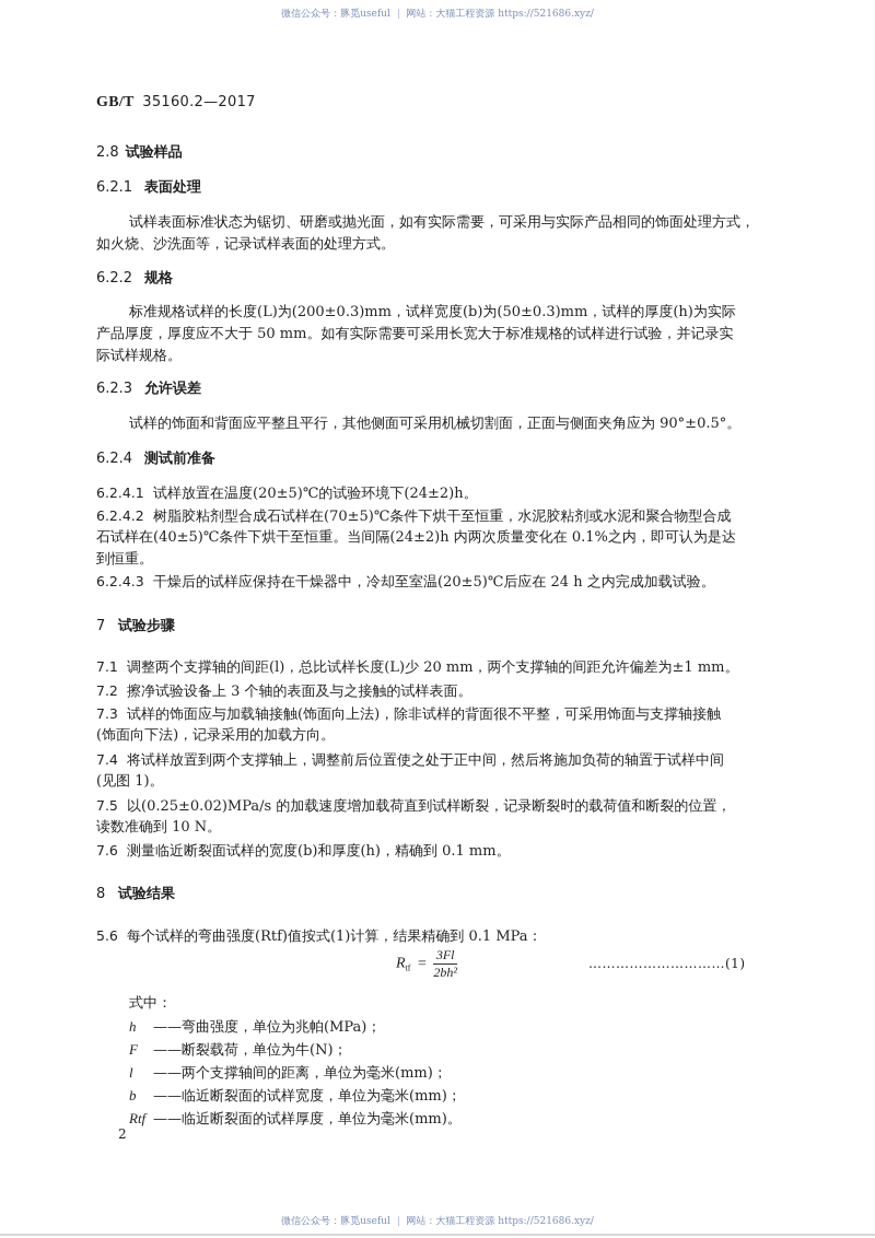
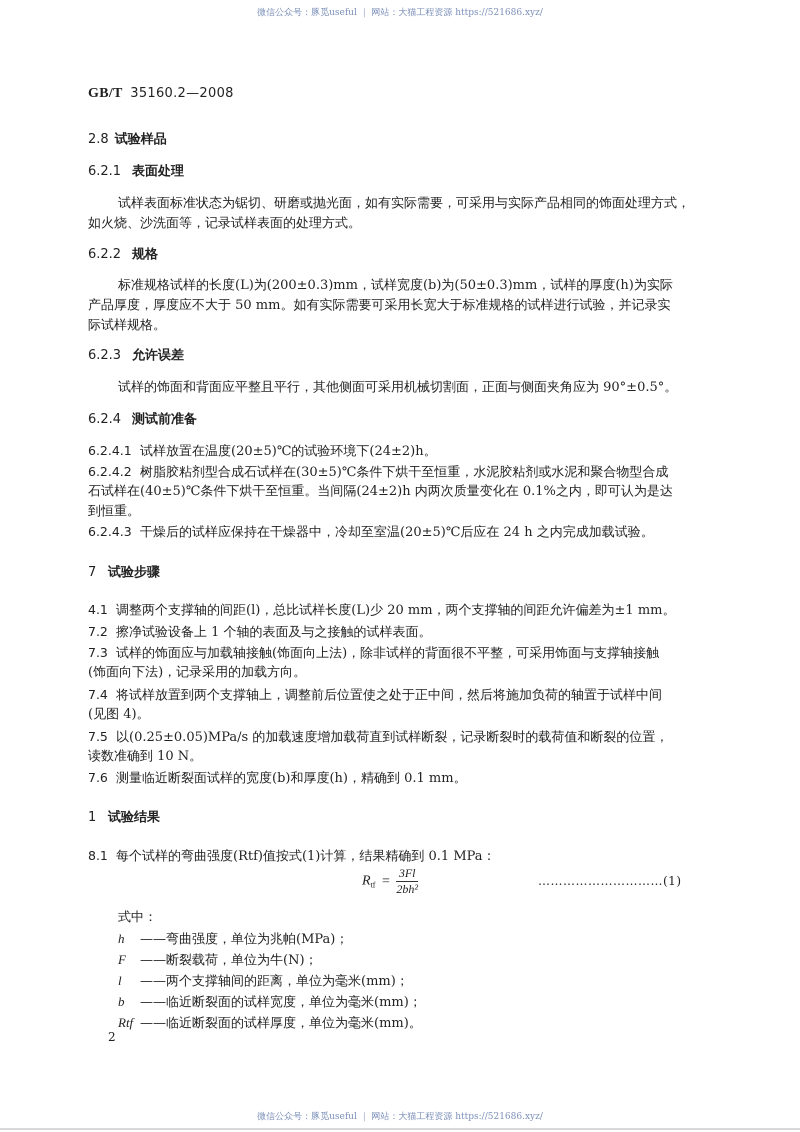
  微信公众号：豚觅useful ｜ 网站：大猫工程资源 https://521686.xyz/
- GB/T 35160.2—2017
+ GB/T 35160.2—2008
  2.8 试验样品
  6.2.1 表面处理
  试样表面标准状态为锯切、研磨或抛光面，如有实际需要，可采用与实际产品相同的饰面处理方式，
  如火烧、沙洗面等，记录试样表面的处理方式。
  6.2.2 规格
  标准规格试样的长度(L)为(200±0.3)mm，试样宽度(b)为(50±0.3)mm，试样的厚度(h)为实际
  产品厚度，厚度应不大于 50 mm。如有实际需要可采用长宽大于标准规格的试样进行试验，并记录实
  际试样规格。
  6.2.3 允许误差
  试样的饰面和背面应平整且平行，其他侧面可采用机械切割面，正面与侧面夹角应为 90°±0.5°。
  6.2.4 测试前准备
  6.2.4.1 试样放置在温度(20±5)℃的试验环境下(24±2)h。
- 6.2.4.2 树脂胶粘剂型合成石试样在(70±5)℃条件下烘干至恒重，水泥胶粘剂或水泥和聚合物型合成
+ 6.2.4.2 树脂胶粘剂型合成石试样在(30±5)℃条件下烘干至恒重，水泥胶粘剂或水泥和聚合物型合成
  石试样在(40±5)℃条件下烘干至恒重。当间隔(24±2)h 内两次质量变化在 0.1%之内，即可认为是达
  到恒重。
  6.2.4.3 干燥后的试样应保持在干燥器中，冷却至室温(20±5)℃后应在 24 h 之内完成加载试验。
  7 试验步骤
- 7.1 调整两个支撑轴的间距(l)，总比试样长度(L)少 20 mm，两个支撑轴的间距允许偏差为±1 mm。
+ 4.1 调整两个支撑轴的间距(l)，总比试样长度(L)少 20 mm，两个支撑轴的间距允许偏差为±1 mm。
- 7.2 擦净试验设备上 3 个轴的表面及与之接触的试样表面。
+ 7.2 擦净试验设备上 1 个轴的表面及与之接触的试样表面。
  7.3 试样的饰面应与加载轴接触(饰面向上法)，除非试样的背面很不平整，可采用饰面与支撑轴接触
  (饰面向下法)，记录采用的加载方向。
  7.4 将试样放置到两个支撑轴上，调整前后位置使之处于正中间，然后将施加负荷的轴置于试样中间
- (见图 1)。
+ (见图 4)。
- 7.5 以(0.25±0.02)MPa/s 的加载速度增加载荷直到试样断裂，记录断裂时的载荷值和断裂的位置，
+ 7.5 以(0.25±0.05)MPa/s 的加载速度增加载荷直到试样断裂，记录断裂时的载荷值和断裂的位置，
  读数准确到 10 N。
  7.6 测量临近断裂面试样的宽度(b)和厚度(h)，精确到 0.1 mm。
- 8 试验结果
+ 1 试验结果
- 5.6 每个试样的弯曲强度(Rtf)值按式(1)计算，结果精确到 0.1 MPa：
+ 8.1 每个试样的弯曲强度(Rtf)值按式(1)计算，结果精确到 0.1 MPa：
  Rtf =
  3Fl
  2bh²
  …………………………(1)
  式中：
  h ——弯曲强度，单位为兆帕(MPa)；
  F ——断裂载荷，单位为牛(N)；
  l ——两个支撑轴间的距离，单位为毫米(mm)；
  b ——临近断裂面的试样宽度，单位为毫米(mm)；
  Rtf ——临近断裂面的试样厚度，单位为毫米(mm)。
  2
  微信公众号：豚觅useful ｜ 网站：大猫工程资源 https://521686.xyz/
